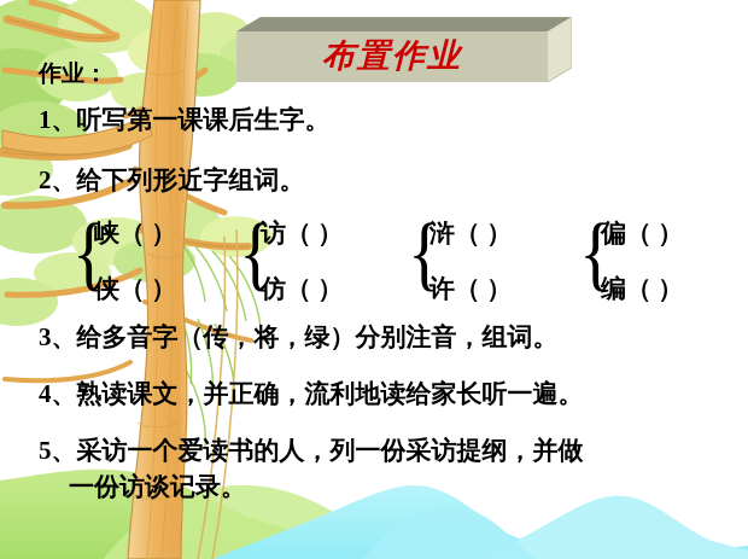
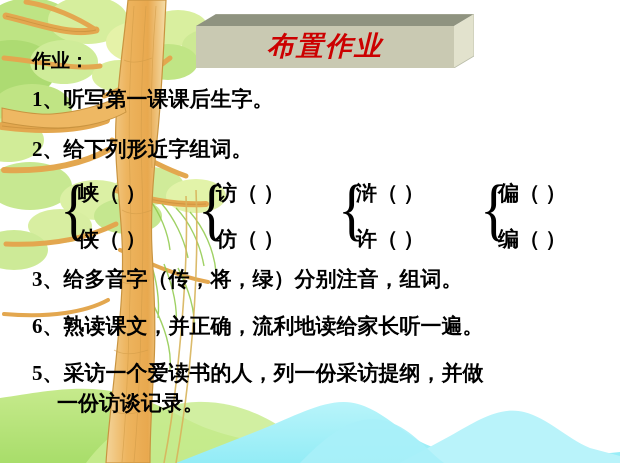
  布置作业
  作业：
  1、听写第一课课后生字。
  2、给下列形近字组词。
  {
  峡（ ）
  侠（ ）
  {
  访（ ）
  仿（ ）
  {
  浒（ ）
  许（ ）
  {
  偏（ ）
  编（ ）
  3、给多音字（传，将，绿）分别注音，组词。
- 4、熟读课文，并正确，流利地读给家长听一遍。
+ 6、熟读课文，并正确，流利地读给家长听一遍。
  5、采访一个爱读书的人，列一份采访提纲，并做
  一份访谈记录。
